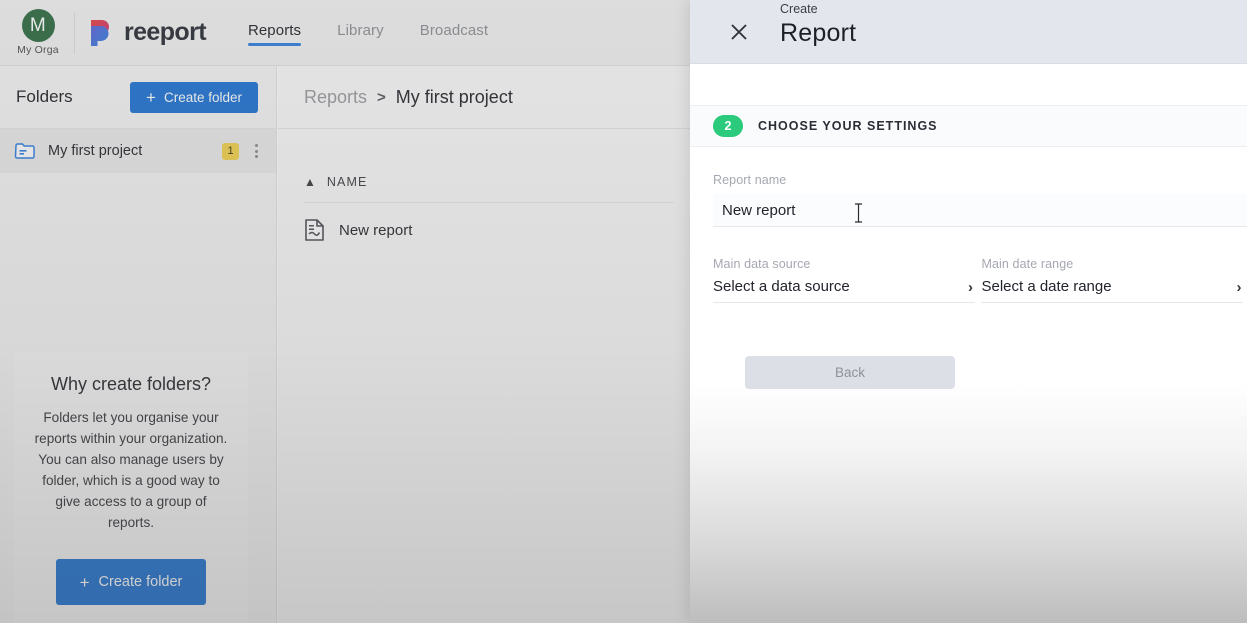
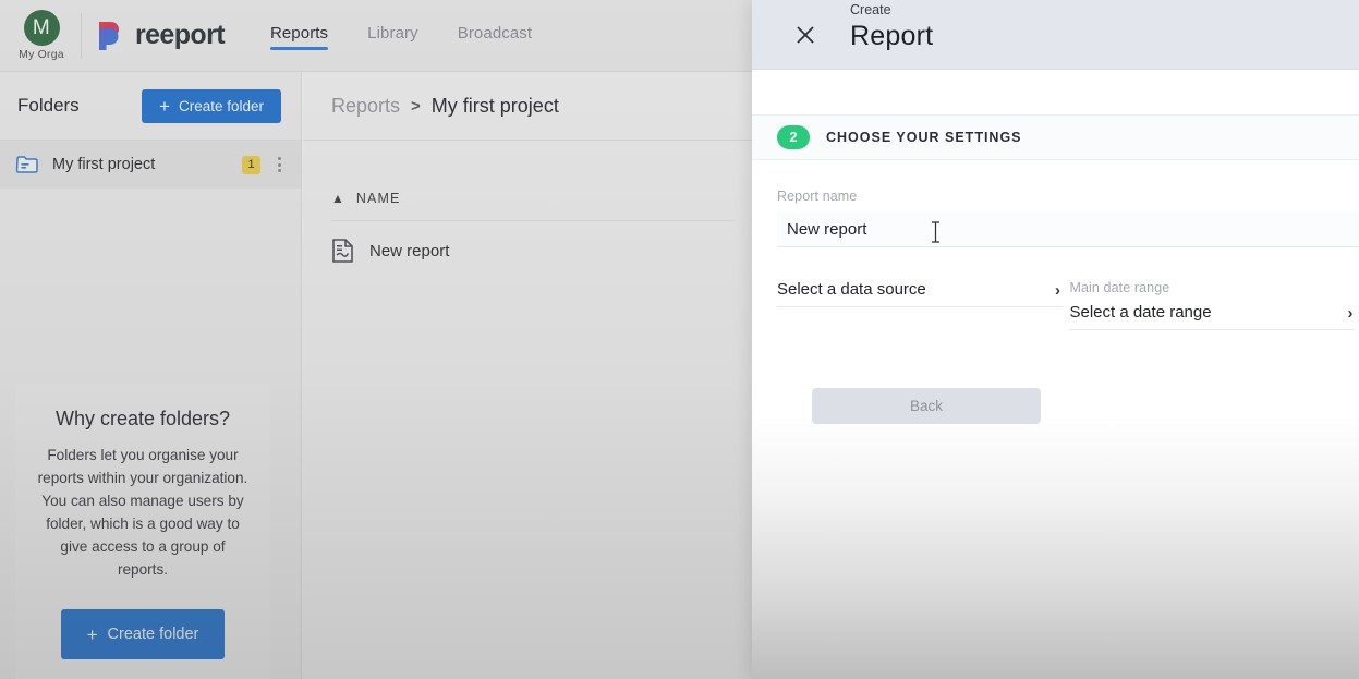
  Create
  Report
  2
  CHOOSE YOUR SETTINGS
  Report name
  New report
- Main data source
  Select a data source
  ›
  Main date range
  Select a date range
  ›
  Back
